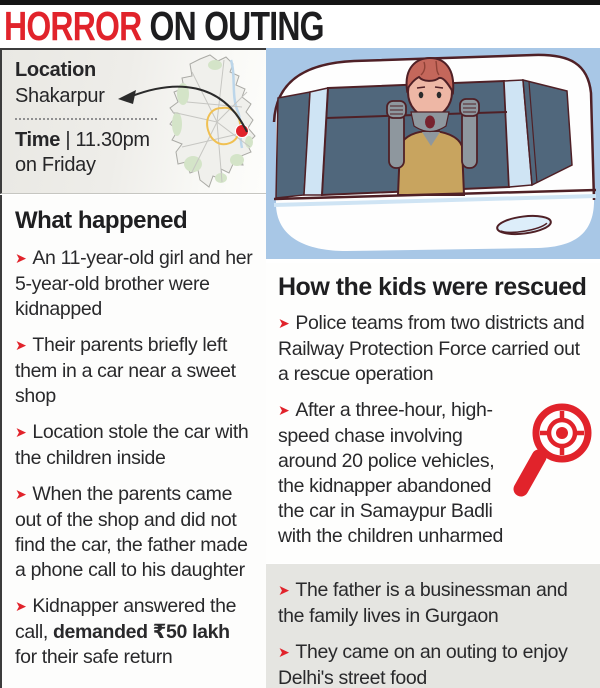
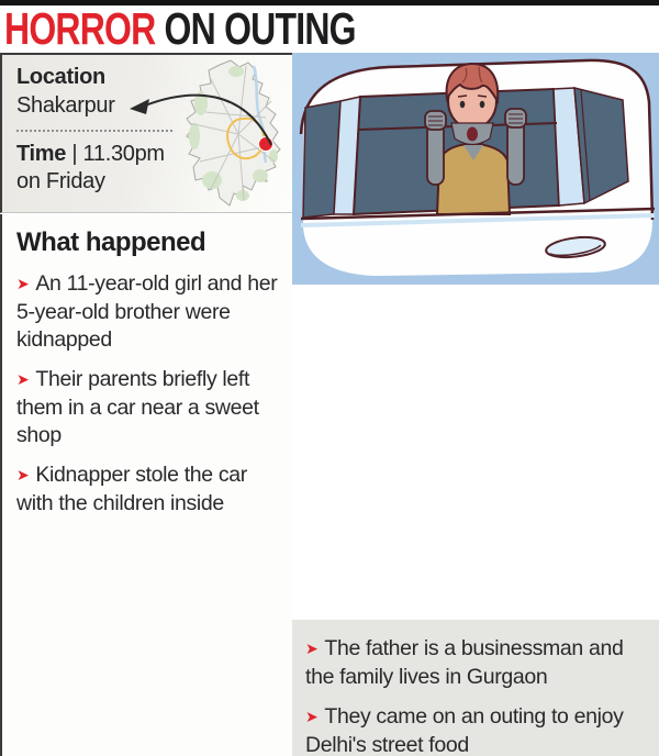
  HORROR ON OUTING
  Location
  Shakarpur
  Time | 11.30pm
  on Friday
  What happened
  ➤ An 11-year-old girl and her 5-year-old brother were kidnapped
  ➤ Their parents briefly left them in a car near a sweet shop
- ➤ Location stole the car with the children inside
+ ➤ Kidnapper stole the car with the children inside
- ➤ When the parents came out of the shop and did not find the car, the father made a phone call to his daughter
- ➤ Kidnapper answered the call, demanded ₹50 lakh for their safe return
- How the kids were rescued
- ➤ Police teams from two districts and Railway Protection Force carried out a rescue operation
- ➤ After a three-hour, high-speed chase involving around 20 police vehicles, the kidnapper abandoned the car in Samaypur Badli with the children unharmed
  ➤ The father is a businessman and the family lives in Gurgaon
  ➤ They came on an outing to enjoy Delhi's street food
